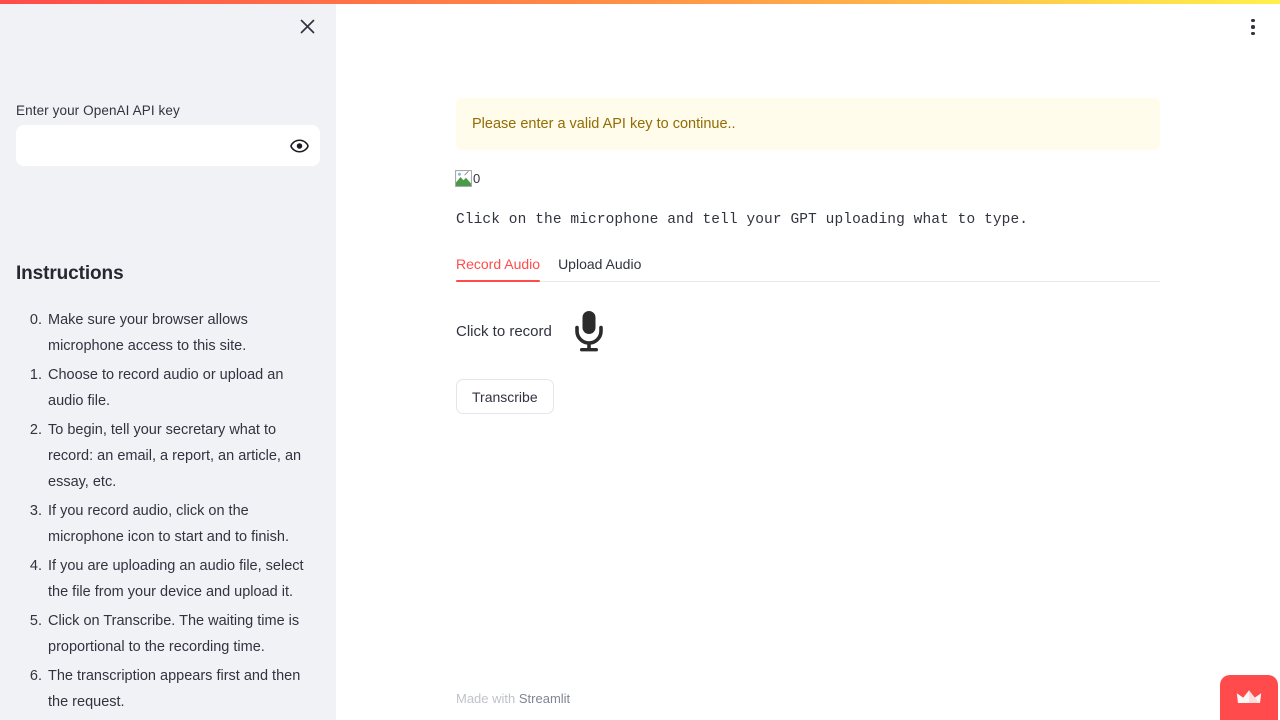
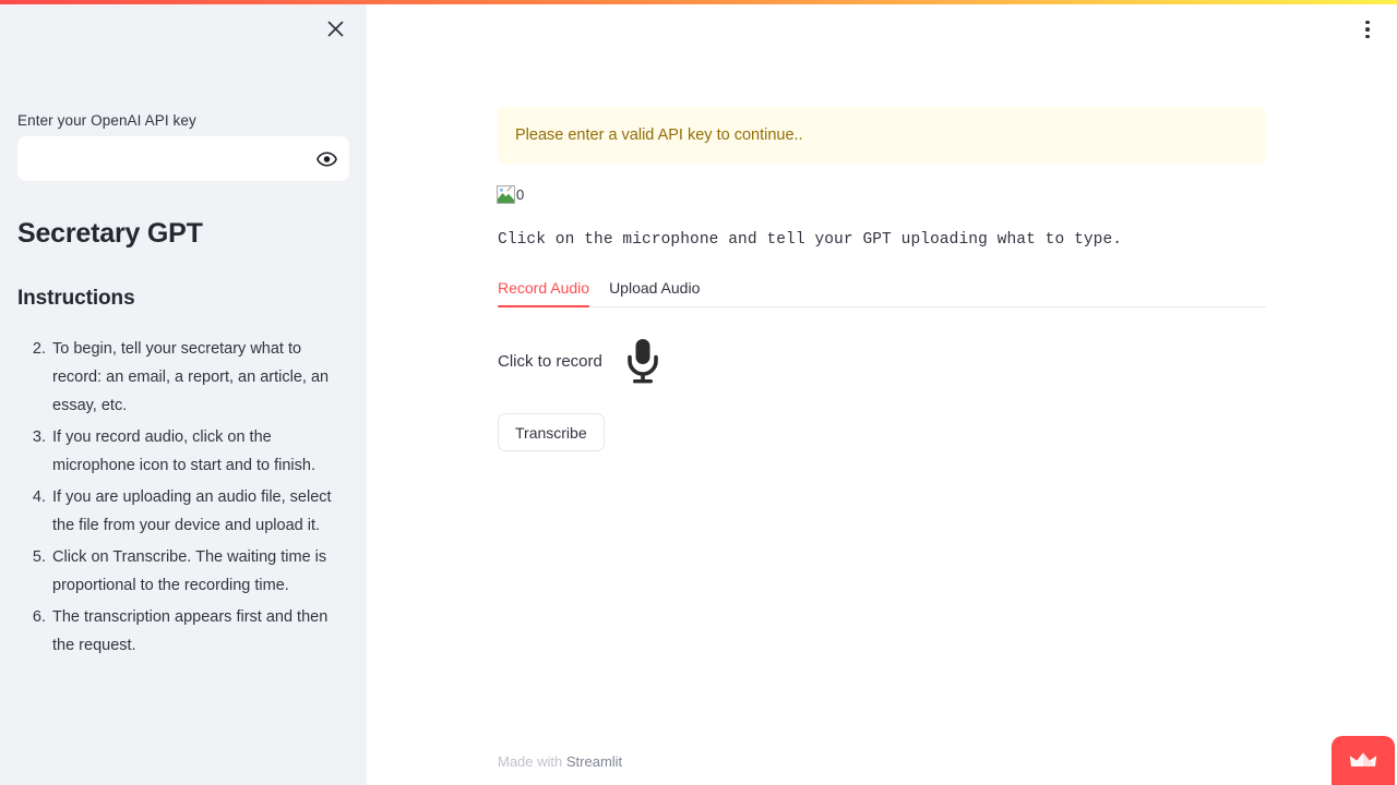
  Enter your OpenAI API key
+ Secretary GPT
  Instructions
- 0.
- Make sure your browser allows microphone access to this site.
- 1.
- Choose to record audio or upload an audio file.
  2.
  To begin, tell your secretary what to record: an email, a report, an article, an essay, etc.
  3.
  If you record audio, click on the microphone icon to start and to finish.
  4.
  If you are uploading an audio file, select the file from your device and upload it.
  5.
  Click on Transcribe. The waiting time is proportional to the recording time.
  6.
  The transcription appears first and then the request.
  Please enter a valid API key to continue..
  0
  Click on the microphone and tell your GPT uploading what to type.
  Record Audio
  Upload Audio
  Click to record
  Transcribe
  Made with Streamlit
